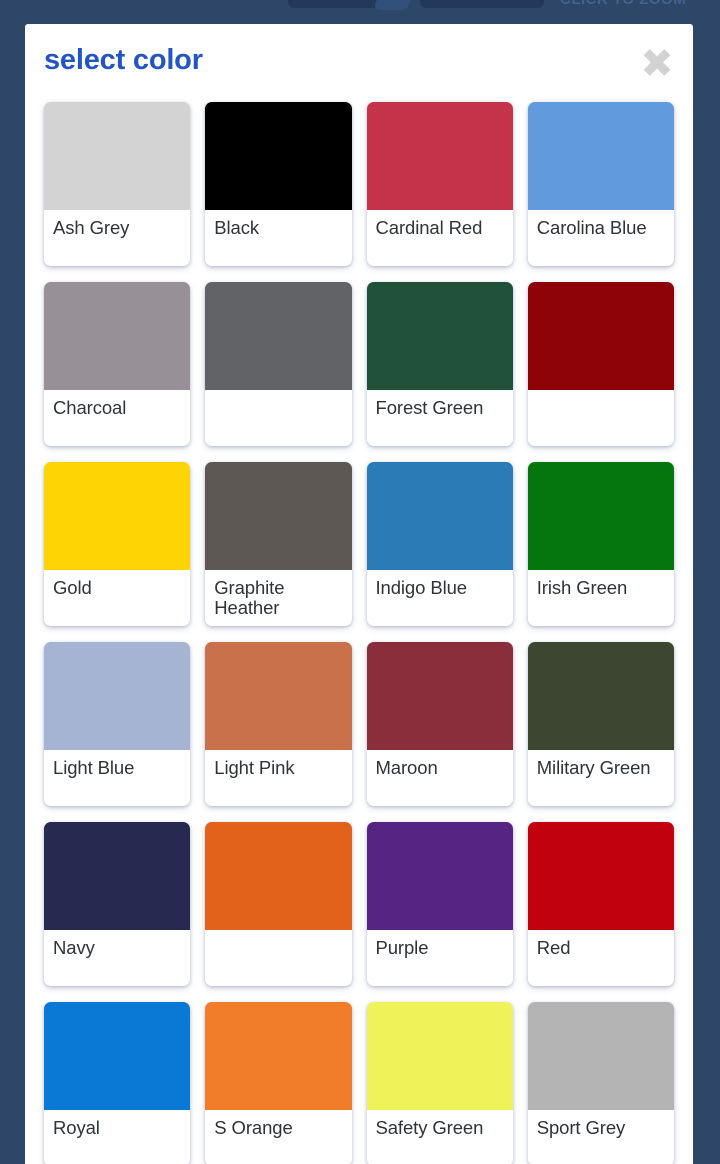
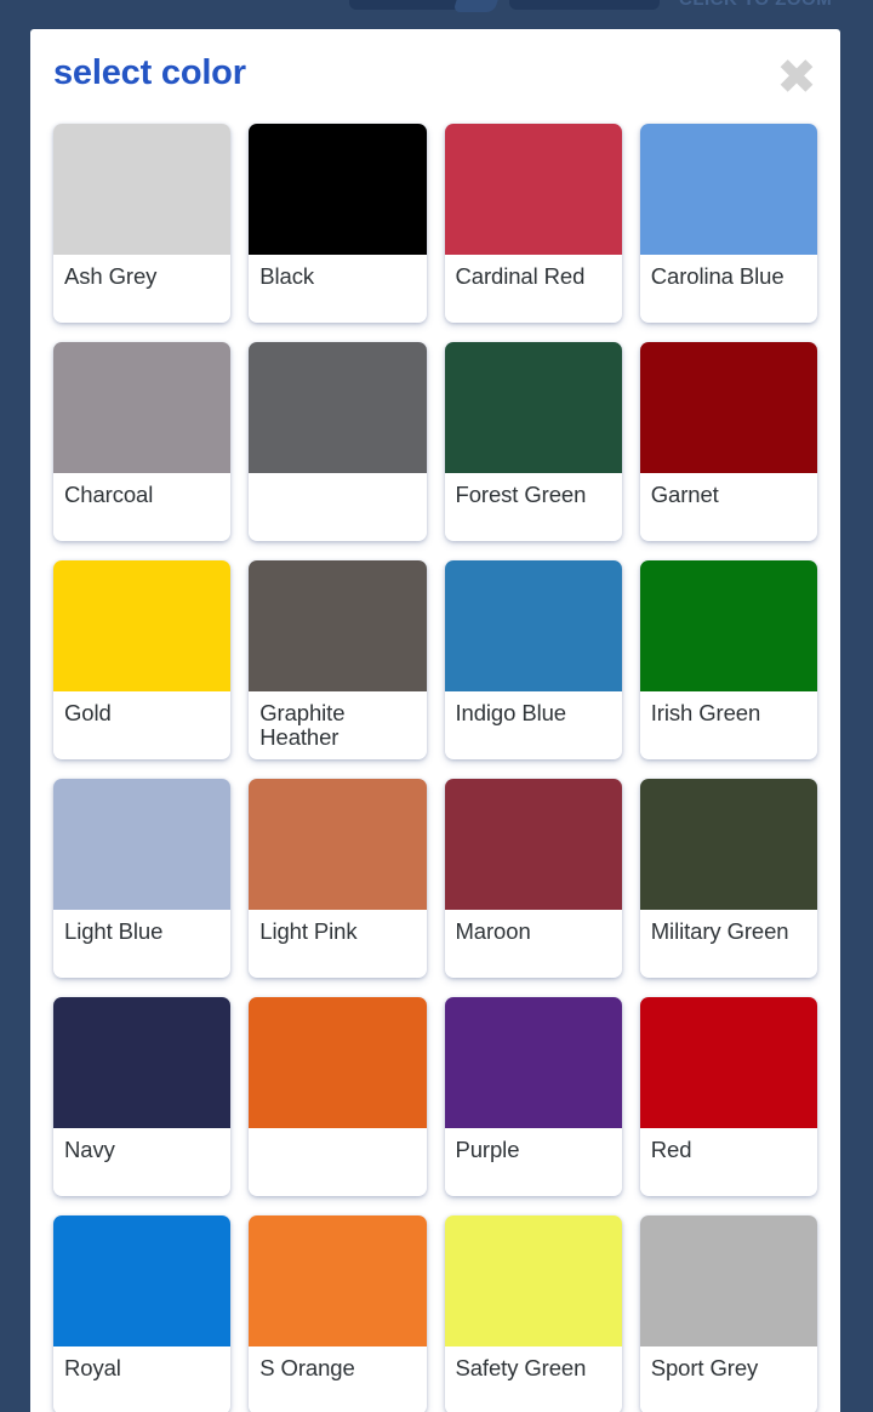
  select color
  ✖
  Ash Grey
  Black
  Cardinal Red
  Carolina Blue
  Charcoal
  Forest Green
+ Garnet
  Gold
  Graphite Heather
  Indigo Blue
  Irish Green
  Light Blue
  Light Pink
  Maroon
  Military Green
  Navy
  Purple
  Red
  Royal
  S Orange
  Safety Green
  Sport Grey
